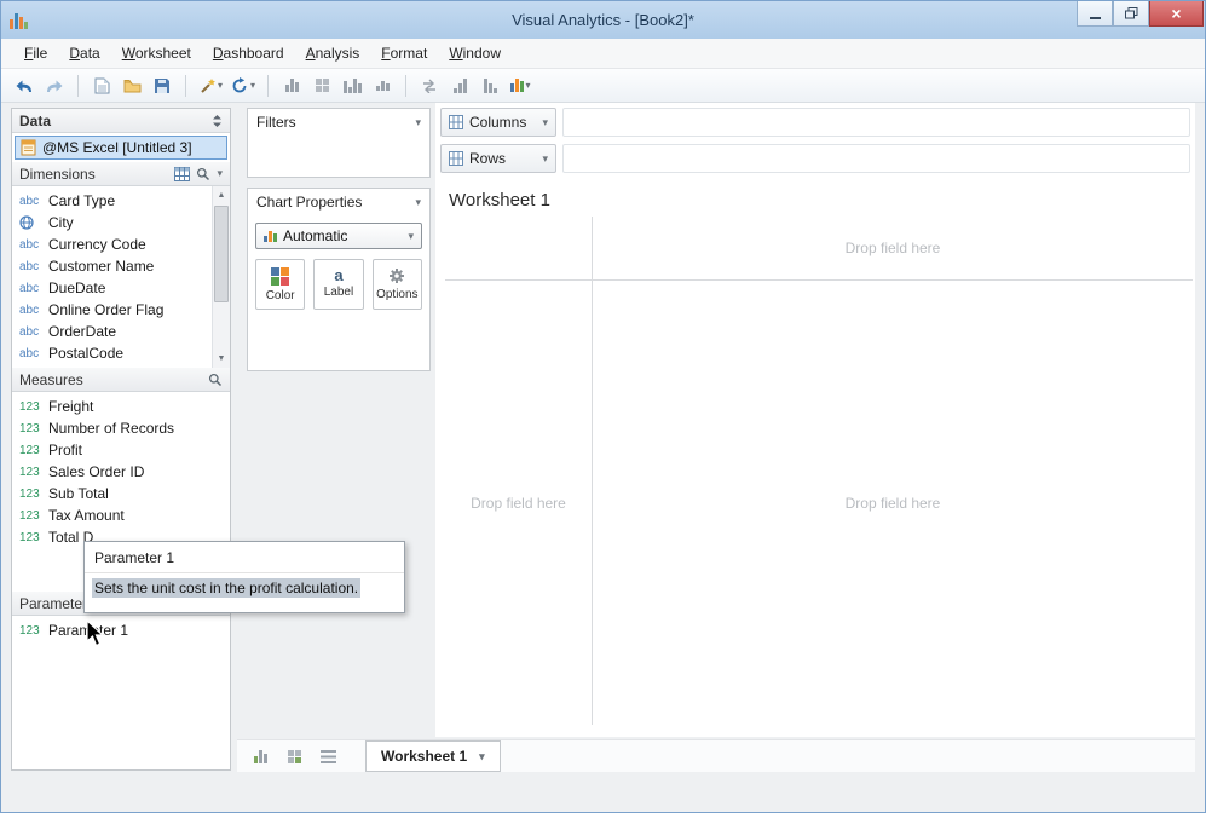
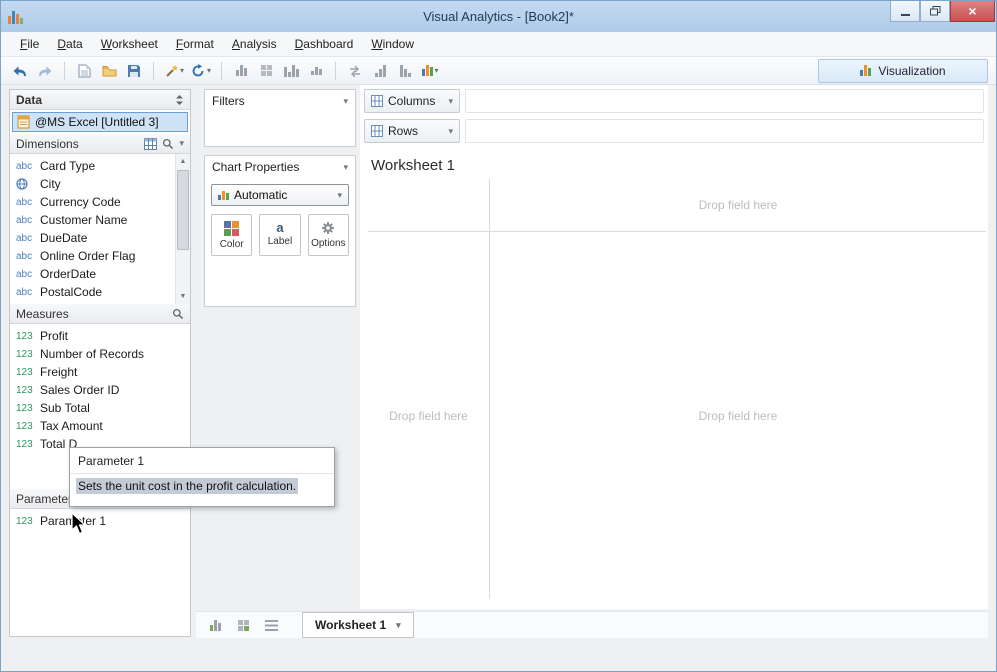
  Visual Analytics - [Book2]*
  ×
  File
  Data
  Worksheet
- Dashboard
+ Format
  Analysis
- Format
+ Dashboard
  Window
  ▾
  ▾
  ▾
+ Visualization
  Data
  @MS Excel [Untitled 3]
  Dimensions
  ▾
  abc
  Card Type
  City
  abc
  Currency Code
  abc
  Customer Name
  abc
  DueDate
  abc
  Online Order Flag
  abc
  OrderDate
  abc
  PostalCode
  Measures
  123
- Freight
+ Profit
  123
  Number of Records
  123
- Profit
+ Freight
  123
  Sales Order ID
  123
  Sub Total
  123
  Tax Amount
  123
  Total D
  Paramete
  123
  Paramter 1
  Filters
  ▾
  Chart Properties
  ▾
  Automatic
  ▾
  Color
  a
  Label
  Options
  Columns
  ▾
  Rows
  ▾
  Worksheet 1
  Drop field here
  Drop field here
  Drop field here
  Worksheet 1
  ▾
  Parameter 1
  Sets the unit cost in the profit calculation.
